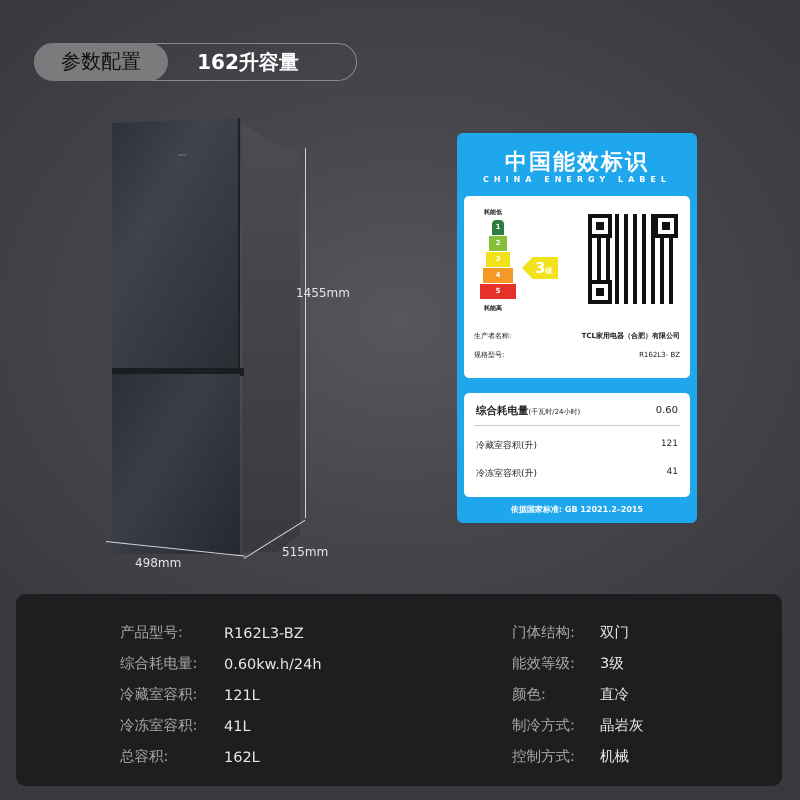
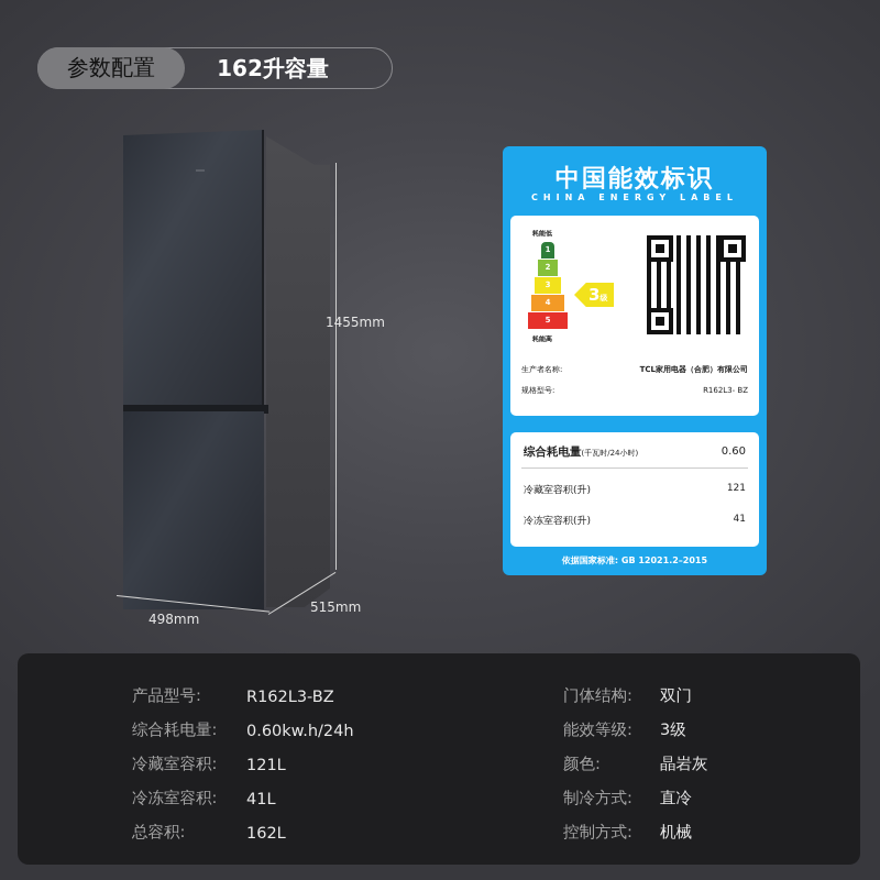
  参数配置
  162升容量
  1455mm
  498mm
  515mm
  中国能效标识
  CHINA ENERGY LABEL
  1
  2
  3
  4
  5
  3级
  生产者名称:
  TCL家用电器（合肥）有限公司
  规格型号:
  R162L3- BZ
  综合耗电量(千瓦时/24小时)
  0.60
  冷藏室容积(升)
  121
  冷冻室容积(升)
  41
  依据国家标准: GB 12021.2–2015
  产品型号:
  R162L3-BZ
  综合耗电量:
  0.60kw.h/24h
  冷藏室容积:
  121L
  冷冻室容积:
  41L
  总容积:
  162L
  门体结构:
  双门
  能效等级:
  3级
  颜色:
- 直冷
+ 晶岩灰
  制冷方式:
- 晶岩灰
+ 直冷
  控制方式:
  机械
